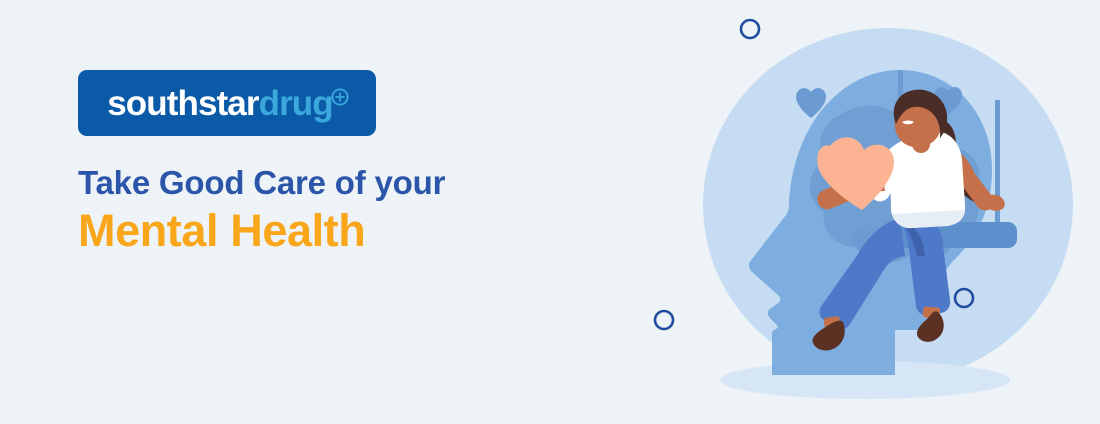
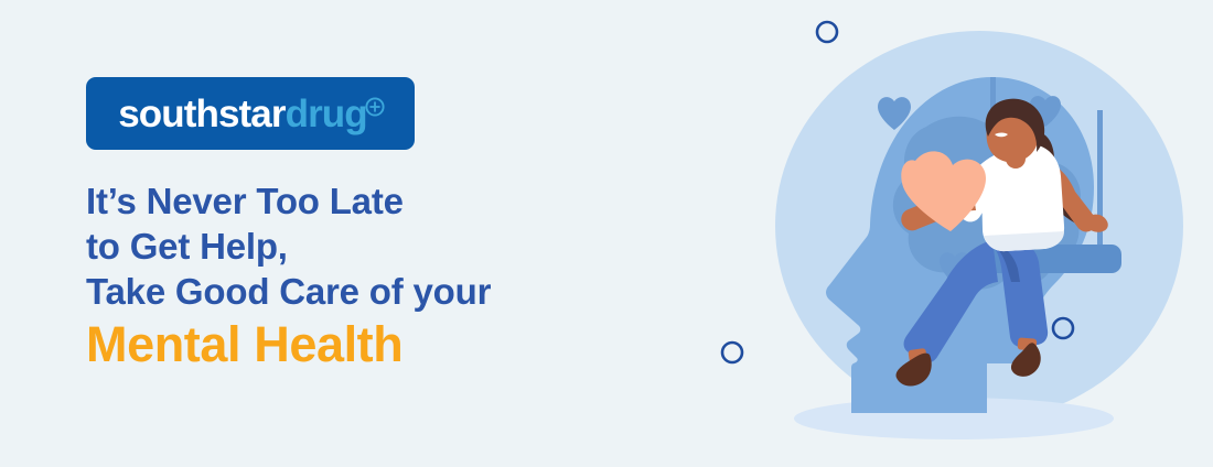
  southstardrug
+ It’s Never Too Late
+ to Get Help,
  Take Good Care of your
  Mental Health
